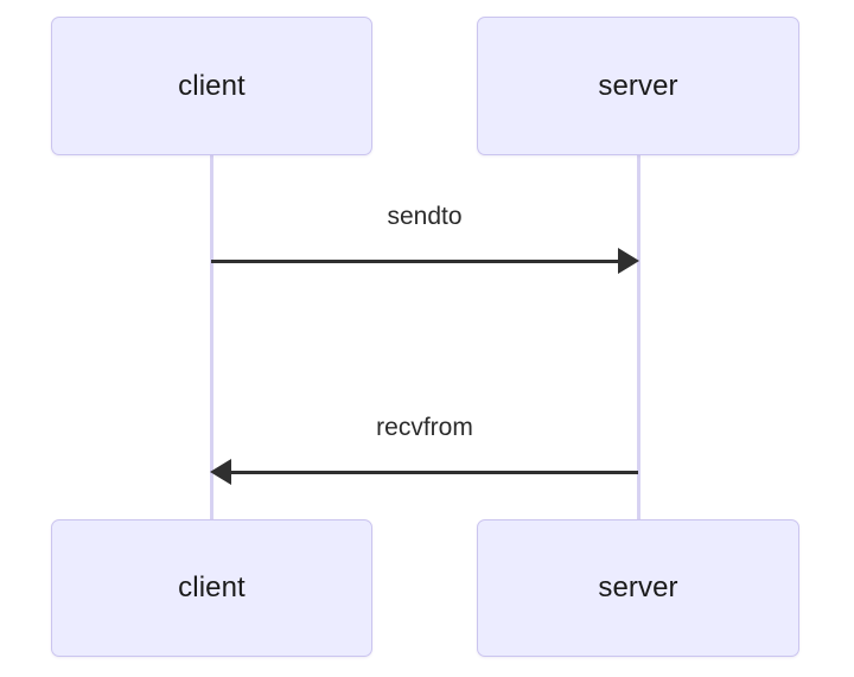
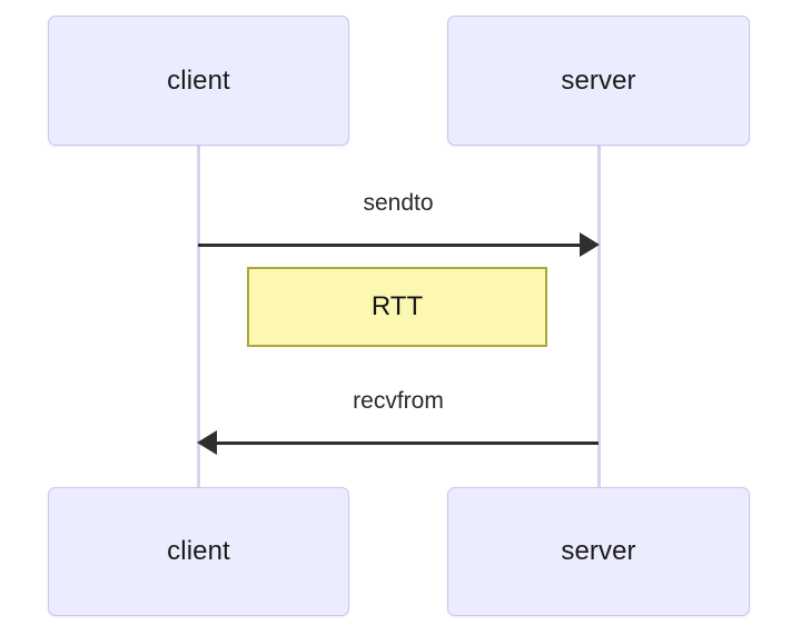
  client
  server
  sendto
+ RTT
  recvfrom
  client
  server
